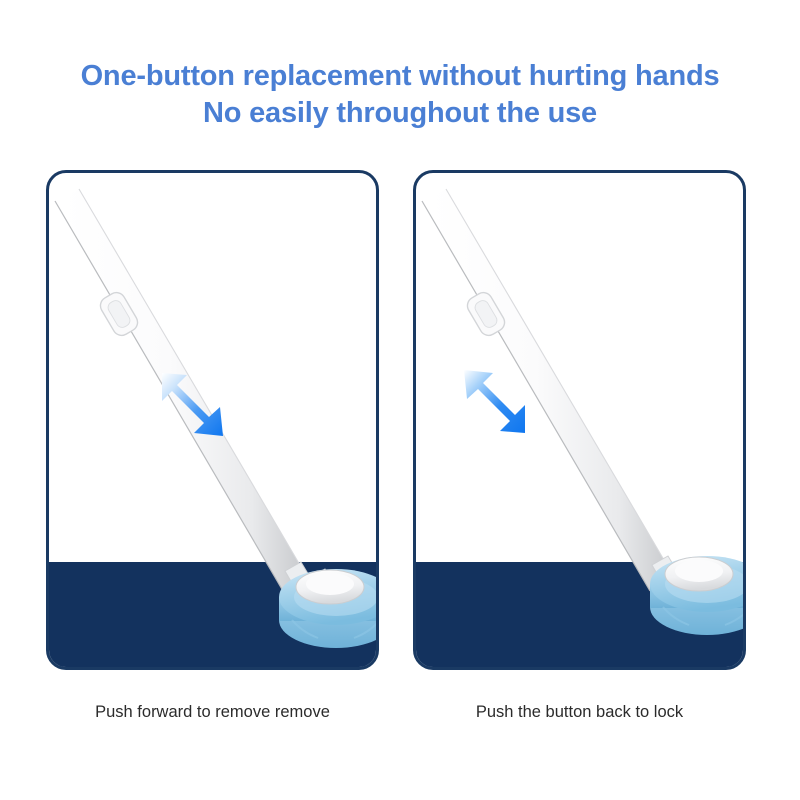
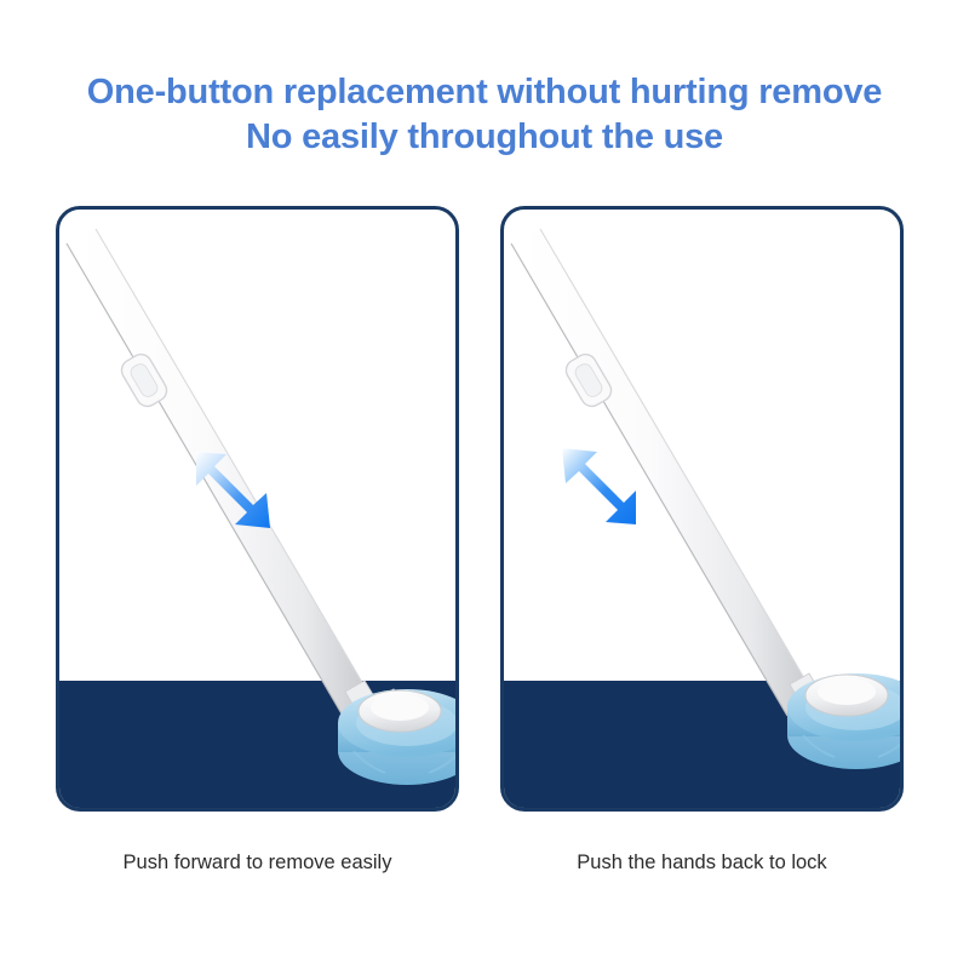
- One-button replacement without hurting hands
+ One-button replacement without hurting remove
  No easily throughout the use
- Push forward to remove remove
+ Push forward to remove easily
- Push the button back to lock
+ Push the hands back to lock
